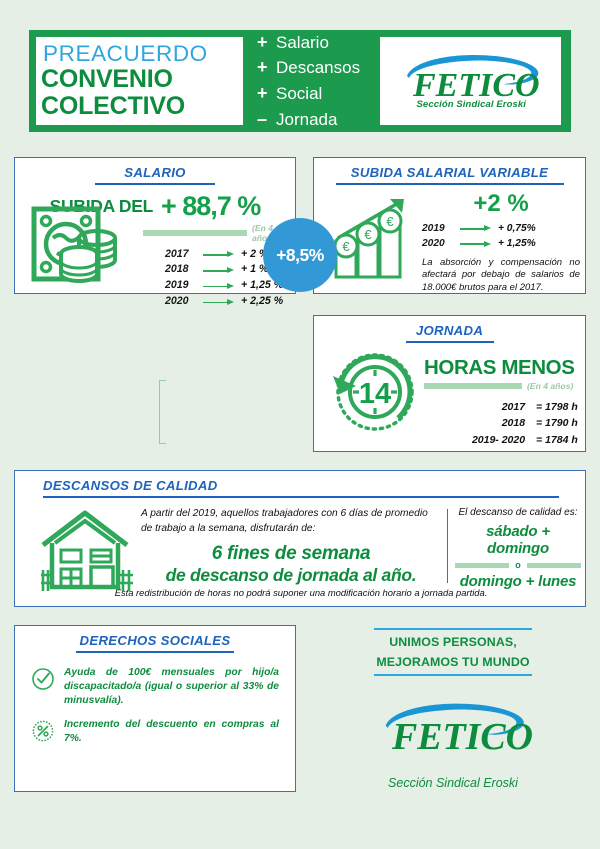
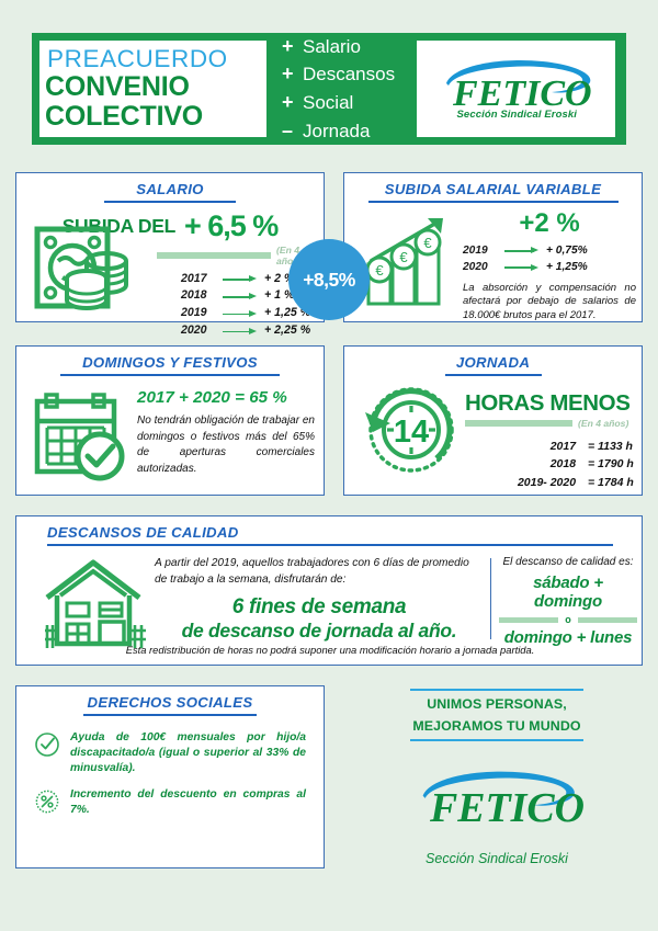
  PREACUERDO
  CONVENIO
  COLECTIVO
  +
  Salario
  +
  Descansos
  +
  Social
  –
  Jornada
  FETICO
  Sección Sindical Eroski
  SALARIO
  SUBIDA DEL
- + 88,7 %
+ + 6,5 %
  (En 4 año
  2017
  2018
  + 1 %
  2019
  + 1,25
  2020
  + 2,25 %
  +8,5%
  SUBIDA SALARIAL VARIABLE
  €
  €
  €
  +2 %
  2019
  + 0,75%
  2020
  + 1,25%
  La absorción y compensación no afectará por debajo de salarios de 18.000€ brutos para el 2017.
+ DOMINGOS Y FESTIVOS
+ 2017 + 2020 = 65 %
+ No tendrán obligación de trabajar en domingos o festivos más del 65% de aperturas comerciales autorizadas.
  JORNADA
  14
  HORAS MENOS
  (En 4 años)
- 2017 = 1798 h
+ 2017 = 1133 h
  2018 = 1790 h
  2019- 2020 = 1784 h
  DESCANSOS DE CALIDAD
  A partir del 2019, aquellos trabajadores con 6 días de promedio de trabajo a la semana, disfrutarán de:
  6 fines de semana
  de descanso de jornada al año.
  El descanso de calidad es:
  sábado + domingo
  o
  domingo + lunes
  Esta redistribución de horas no podrá suponer una modificación horario a jornada partida.
  DERECHOS SOCIALES
  Ayuda de 100€ mensuales por hijo/a discapacitado/a (igual o superior al 33% de minusvalía).
  Incremento del descuento en compras al 7%.
  UNIMOS PERSONAS,
  MEJORAMOS TU MUNDO
  FETICO
  Sección Sindical Eroski
